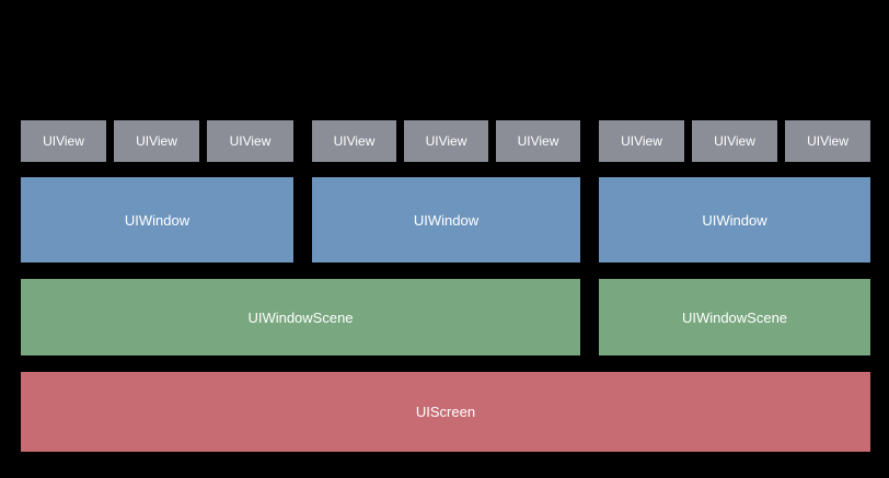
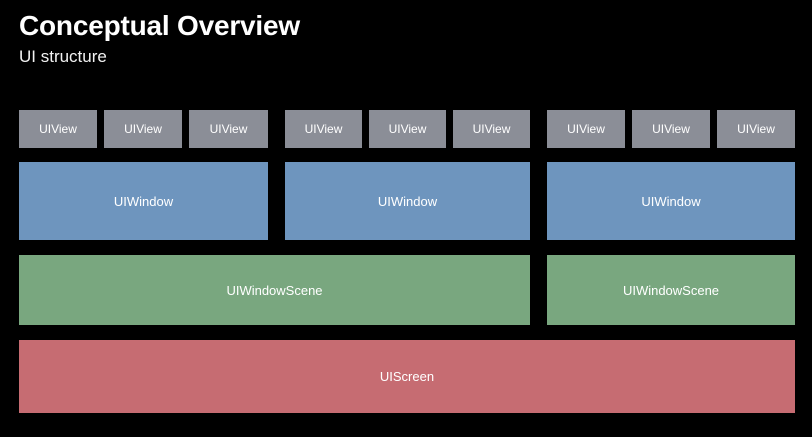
+ Conceptual Overview
+ UI structure
  UIView
  UIView
  UIView
  UIView
  UIView
  UIView
  UIView
  UIView
  UIView
  UIWindow
  UIWindow
  UIWindow
  UIWindowScene
  UIWindowScene
  UIScreen
